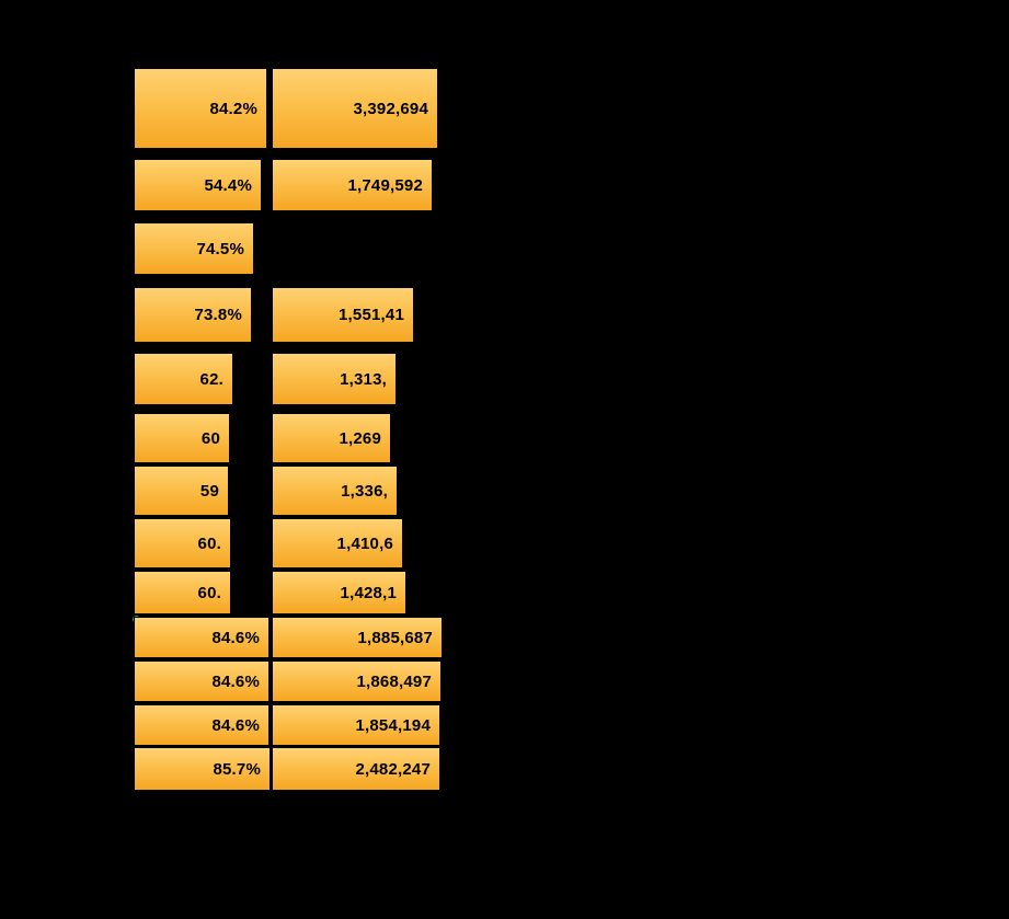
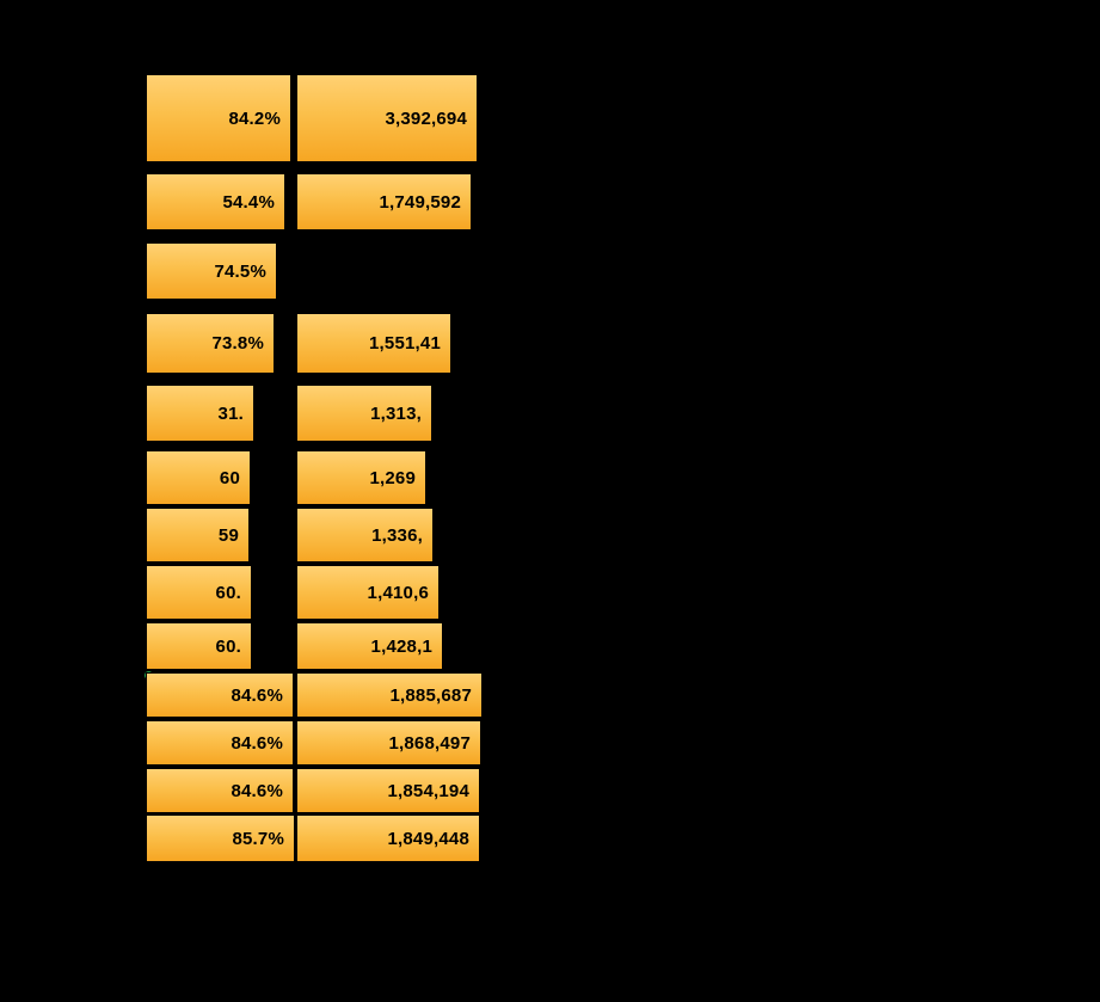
  84.2%
  54.4%
  74.5%
  73.8%
- 62.
+ 31.
  60
  59
  60.
  60.
  84.6%
  84.6%
  84.6%
  85.7%
  3,392,694
  1,749,592
  1,551,41
  1,313,
  1,269
  1,336,
  1,410,6
  1,428,1
  1,885,687
  1,868,497
  1,854,194
- 2,482,247
+ 1,849,448
